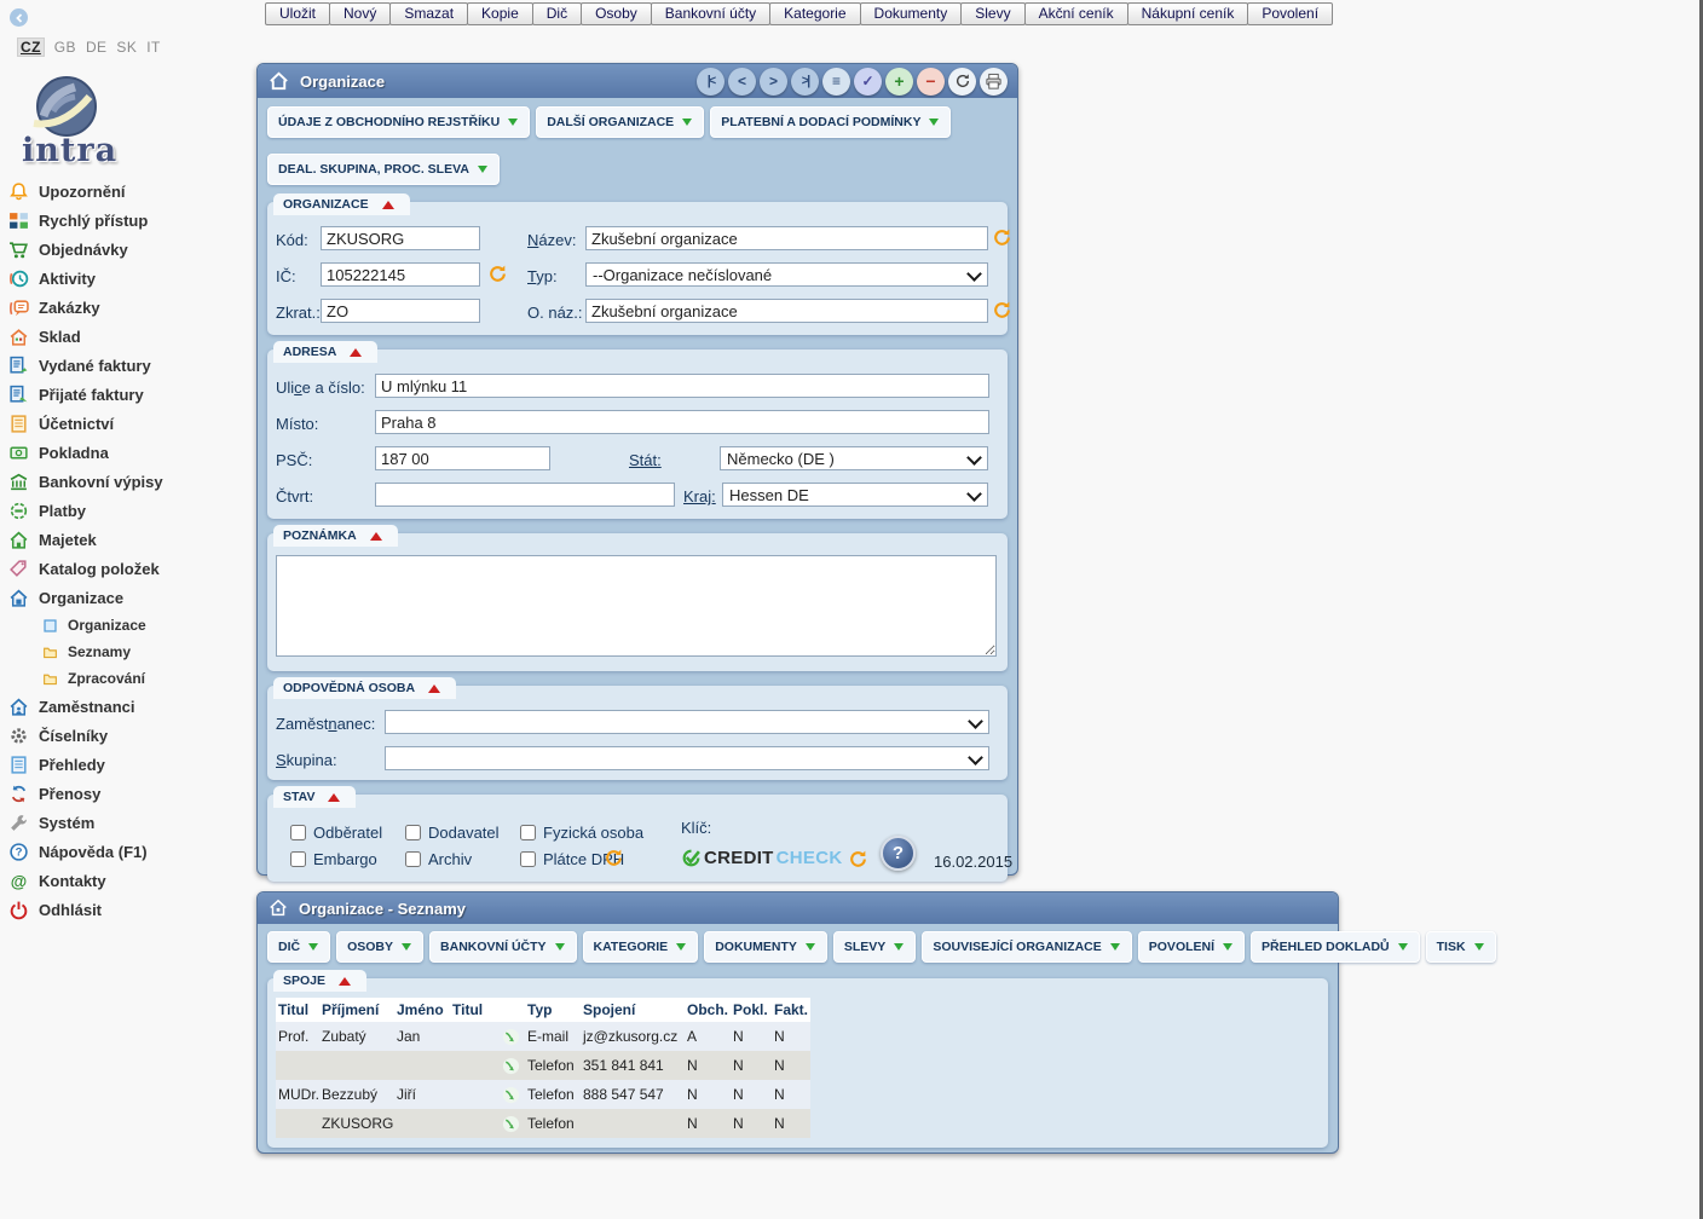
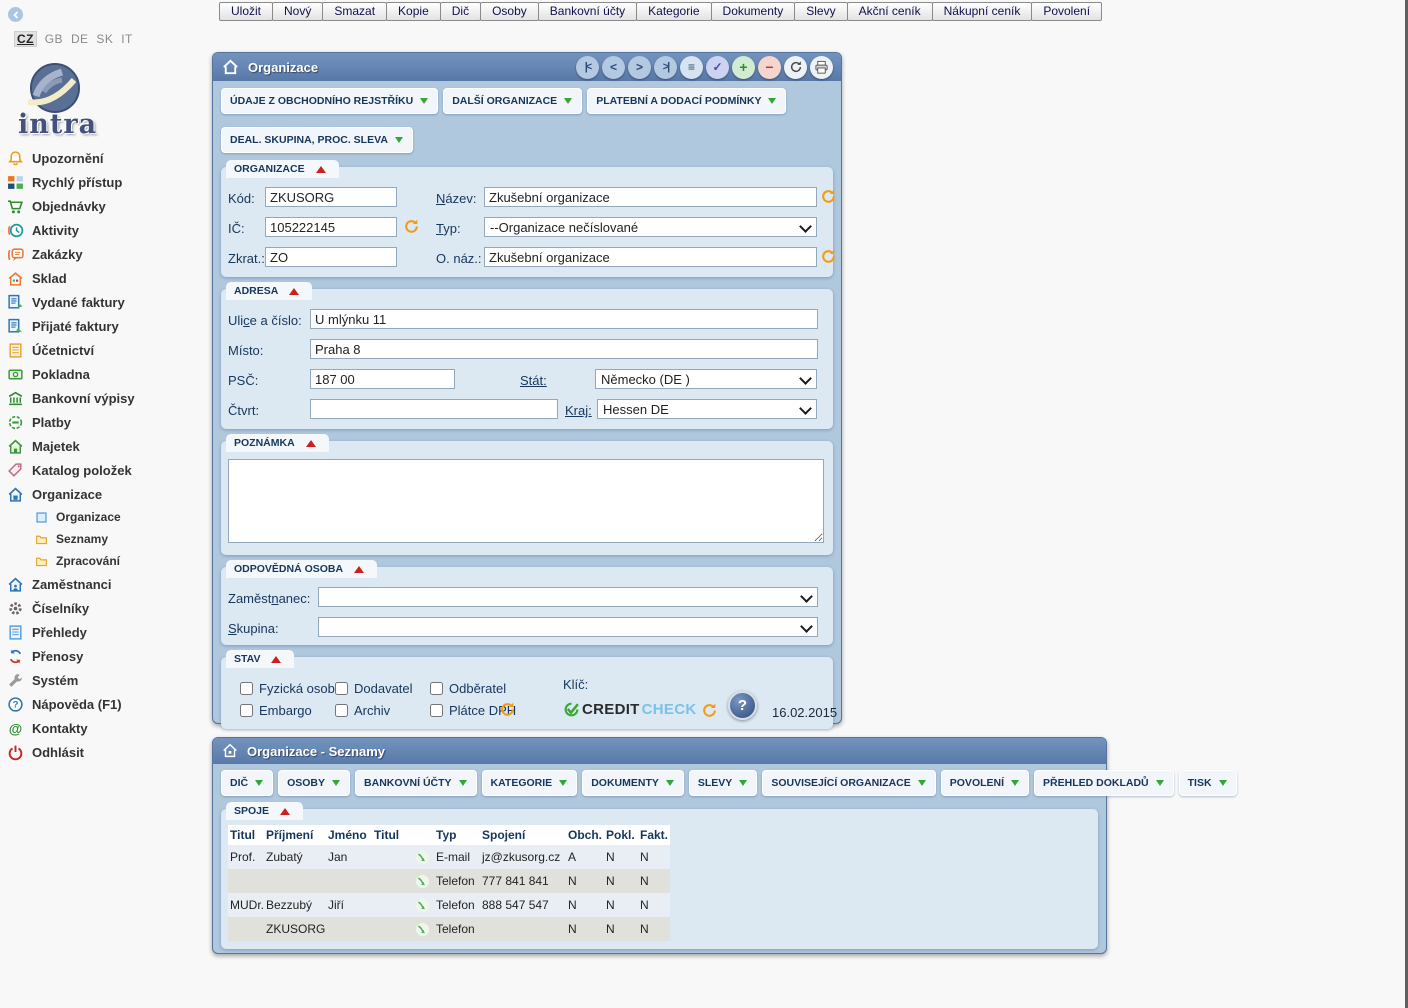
  Uložit
  Nový
  Smazat
  Kopie
  Dič
  Osoby
  Bankovní účty
  Kategorie
  Dokumenty
  Slevy
  Akční ceník
  Nákupní ceník
  Povolení
  CZ
  GB
  DE
  SK
  IT
  intra
  Upozornění
  Rychlý přístup
  Objednávky
  Aktivity
  Zakázky
  Sklad
  Vydané faktury
  Přijaté faktury
  Účetnictví
  Pokladna
  Bankovní výpisy
  Platby
  Majetek
  Katalog položek
  Organizace
  Organizace
  Seznamy
  Zpracování
  Zaměstnanci
  Číselníky
  Přehledy
  Přenosy
  Systém
  ?
  Nápověda (F1)
  @
  Kontakty
  Odhlásit
  Organizace
  |<
  <
  >
  >|
  ≡
  ✓
  +
  −
  ÚDAJE Z OBCHODNÍHO REJSTŘÍKU
  DALŠÍ ORGANIZACE
  PLATEBNÍ A DODACÍ PODMÍNKY
  DEAL. SKUPINA, PROC. SLEVA
  ORGANIZACE
  Kód:
  ZKUSORG
  Název:
  Zkušební organizace
  IČ:
  105222145
  Typ:
  --Organizace nečíslované
  Zkrat.:
  ZO
  O. náz.:
  Zkušební organizace
  ADRESA
  Ulice a číslo:
  U mlýnku 11
  Místo:
  Praha 8
  PSČ:
  187 00
  Stát:
  Německo (DE )
  Čtvrt:
  Kraj:
  Hessen DE
  POZNÁMKA
  ODPOVĚDNÁ OSOBA
  Zaměstnanec:
  Skupina:
  STAV
- Odběratel
+ Fyzická osoba
  Dodavatel
- Fyzická osoba
+ Odběratel
  Embargo
  Archiv
  Plátce DH
  Klíč:
  CREDIT
  CHECK
  ?
  16.02.2015
  Organizace - Seznamy
  DIČ
  OSOBY
  BANKOVNÍ ÚČTY
  KATEGORIE
  DOKUMENTY
  SLEVY
  SOUVISEJÍCÍ ORGANIZACE
  POVOLENÍ
  PŘEHLED DOKLADŮ
  TISK
  SPOJE
  Titul
  Příjmení
  Jméno
  Titul
  Typ
  Spojení
  Obch.
  Pokl.
  Fakt.
  Prof.
  Zubatý
  Jan
  E-mail
  jz@zkusorg.cz
  A
  N
  N
  Telefon
- 351 841 841
+ 777 841 841
  N
  N
  N
  MUDr.
  Bezzubý
  Jiří
  Telefon
  888 547 547
  N
  N
  N
  ZKUSORG
  Telefon
  N
  N
  N
